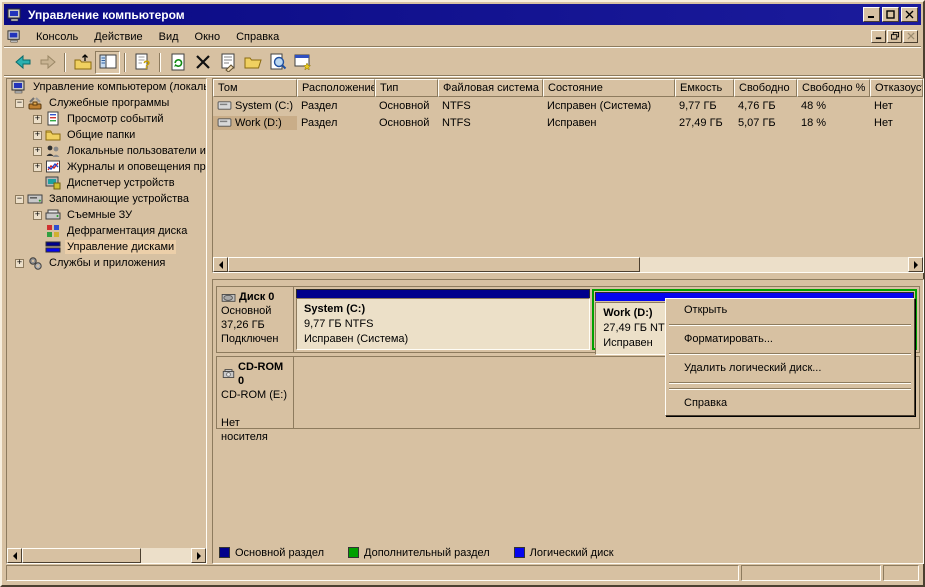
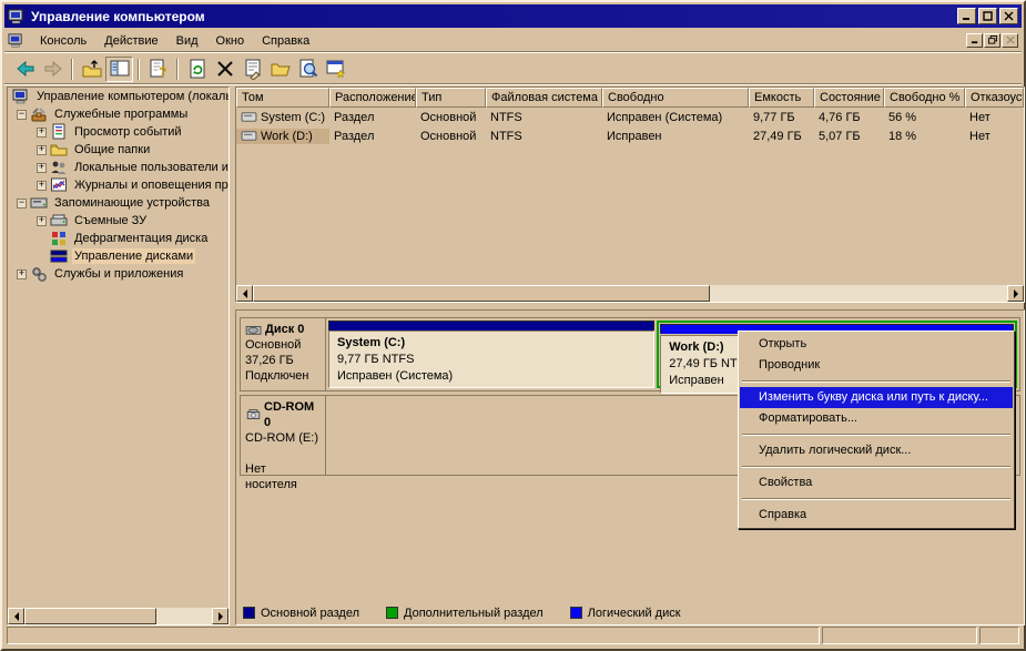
  Управление компьютером
  Консоль Действие Вид Окно Справка
  ?
  Управление компьютером (локал
  −
  Служебные программы
  +
  Просмотр событий
  +
  Общие папки
  +
  Локальные пользователи и
  +
  Журналы и оповещения пр
- Диспетчер устройств
  −
  Запоминающие устройства
  +
  Съемные ЗУ
  Дефрагментация диска
  Управление дисками
  +
  Службы и приложения
  Том
  Расположение
  Тип
  Файловая система
- Состояние
+ Свободно
  Емкость
- Свободно
+ Состояние
  Свободно %
  System (C:)
  Раздел
  Основной
  NTFS
  Исправен (Система)
  9,77 ГБ
  4,76 ГБ
- 48 %
+ 56 %
  Нет
  Work (D:)
  Раздел
  Основной
  NTFS
  Исправен
  27,49 ГБ
  5,07 ГБ
  18 %
  Нет
  Диск 0
  Основной
  37,26 ГБ
  Подключен
  System (C:)
  9,77 ГБ NTFS
  Исправен (Система)
  Work (D:)
  27,49 ГБ NT
  Исправен
  CD-ROM 0
  CD-ROM (E:)
  Нет носителя
  Основной раздел
  Дополнительный раздел
  Логический диск
  Открыть
+ Проводник
+ Изменить букву диска или путь к диску...
  Форматировать...
  Удалить логический диск...
+ Свойства
  Справка
